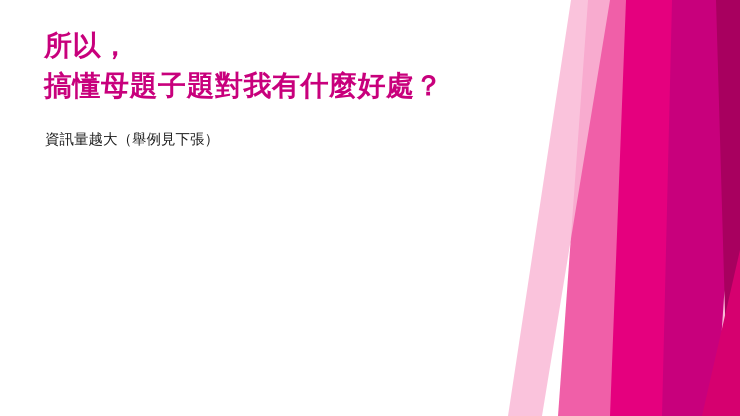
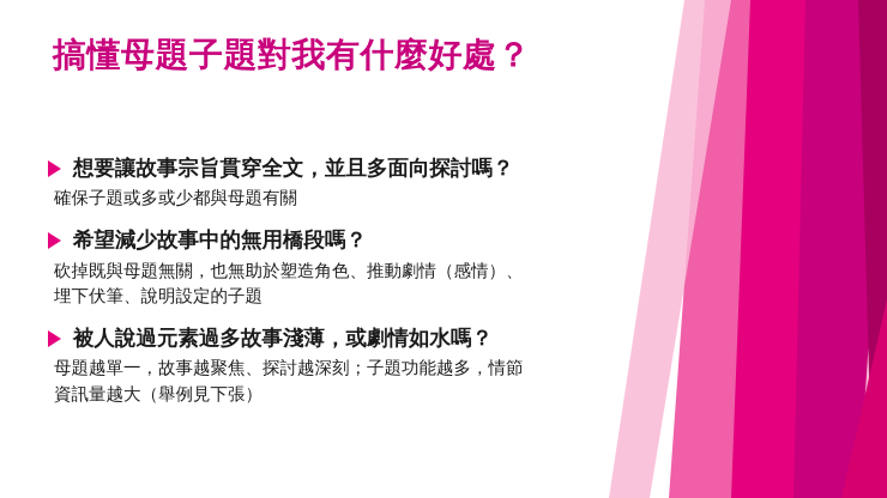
- 所以，
  搞懂母題子題對我有什麼好處？
+ 想要讓故事宗旨貫穿全文，並且多面向探討嗎？
+ 確保子題或多或少都與母題有關
+ 希望減少故事中的無用橋段嗎？
+ 砍掉既與母題無關，也無助於塑造角色、推動劇情（感情）、
+ 埋下伏筆、說明設定的子題
+ 被人說過元素過多故事淺薄，或劇情如水嗎？
+ 母題越單一，故事越聚焦、探討越深刻；子題功能越多，情節
  資訊量越大（舉例見下張）
